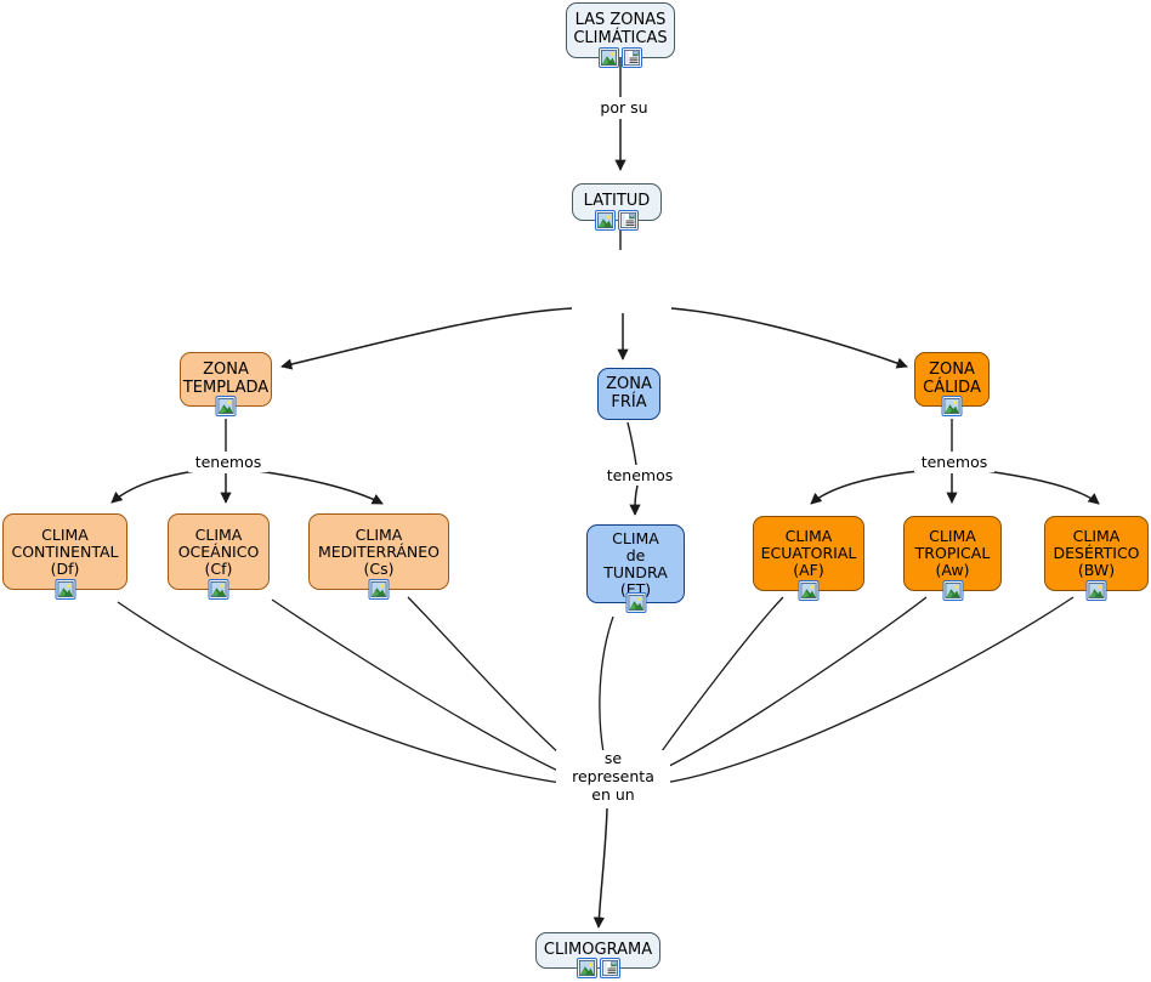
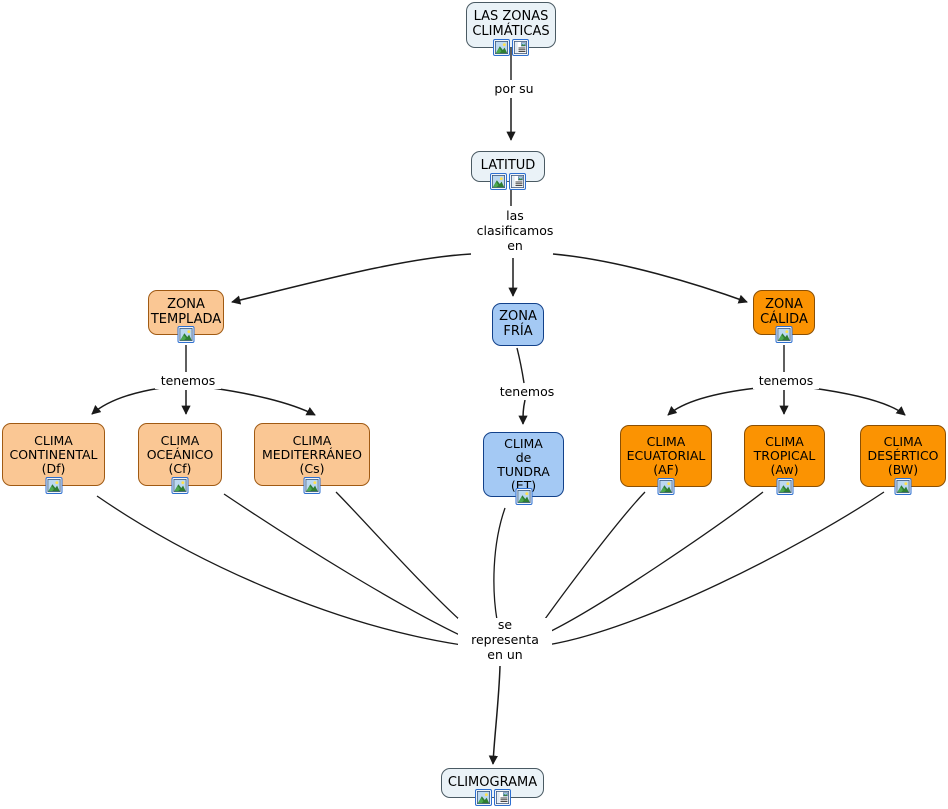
  LAS ZONAS
  CLIMÁTICAS
  LATITUD
  ZONA
  TEMPLADA
  ZONA
  FRÍA
  ZONA
  CÁLIDA
  CLIMA
  CONTINENTAL
  (Df)
  CLIMA
  OCEÁNICO
  (Cf)
  CLIMA
  MEDITERRÁNEO
  (Cs)
  CLIMA
  de TUNDRA
  (ET)
  CLIMA
  ECUATORIAL
  (AF)
  CLIMA
  TROPICAL
  (Aw)
  CLIMA
  DESÉRTICO
  (BW)
  CLIMOGRAMA
  por su
+ las
+ clasificamos
+ en
  tenemos
  tenemos
  tenemos
  se
  representa
  en un
